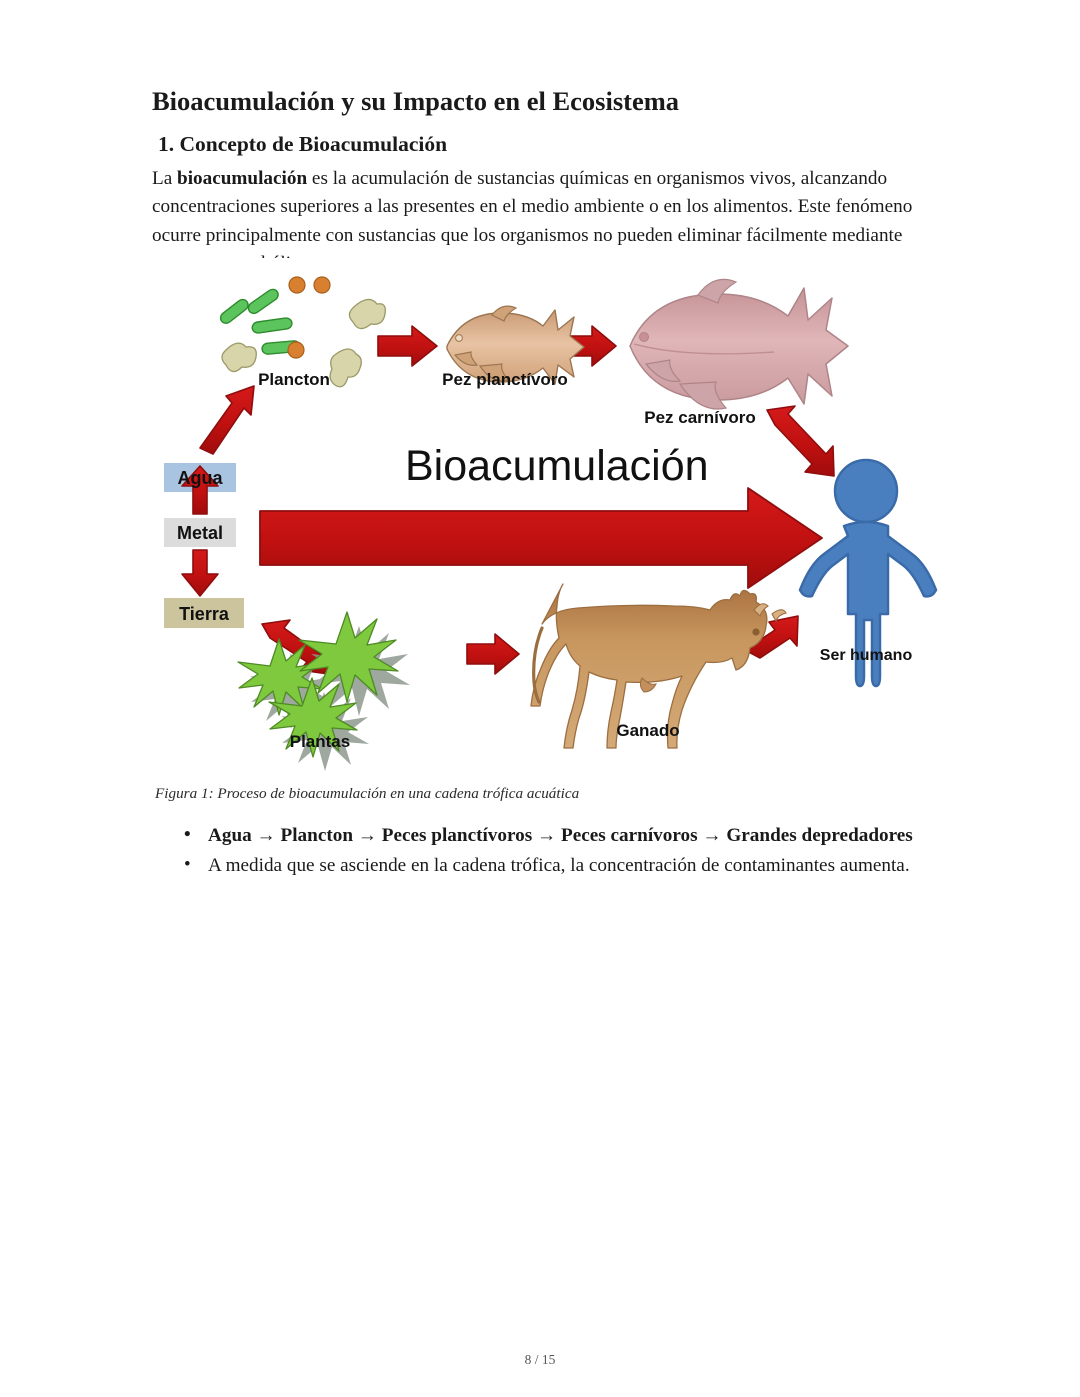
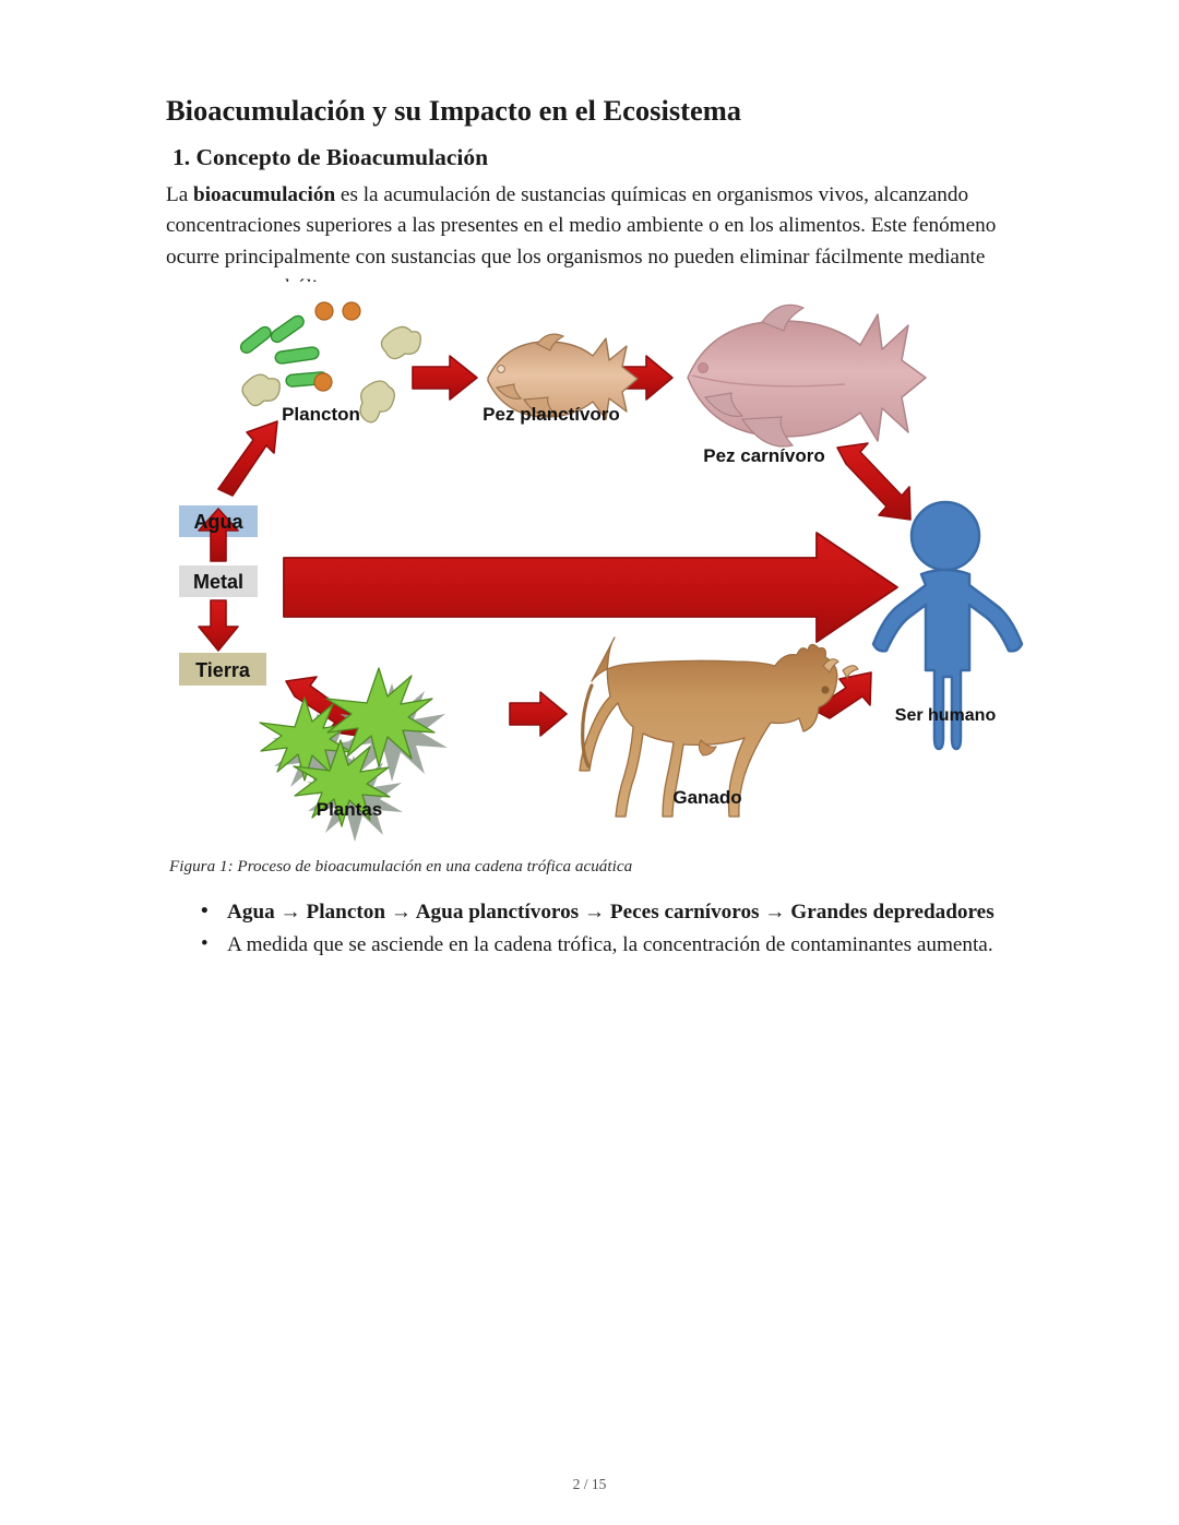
  Bioacumulación y su Impacto en el Ecosistema
  1. Concepto de Bioacumulación
  La bioacumulación es la acumulación de sustancias químicas en organismos vivos, alcanzando concentraciones superiores a las presentes en el medio ambiente o en los alimentos. Este fenómeno ocurre principalmente con sustancias que los organismos no pueden eliminar fácilmente mediante
  Plancton
  Pez planctívoro
  Pez carnívoro
  Plantas
  Ganado
  Ser humano
- Bioacumulación
  Agua
  Metal
  Tierra
  Figura 1: Proceso de bioacumulación en una cadena trófica acuática
- Agua → Plancton → Peces planctívoros → Peces carnívoros → Grandes depredadores
+ Agua → Plancton → Agua planctívoros → Peces carnívoros → Grandes depredadores
  A medida que se asciende en la cadena trófica, la concentración de contaminantes aumenta.
- 8 / 15
+ 2 / 15
